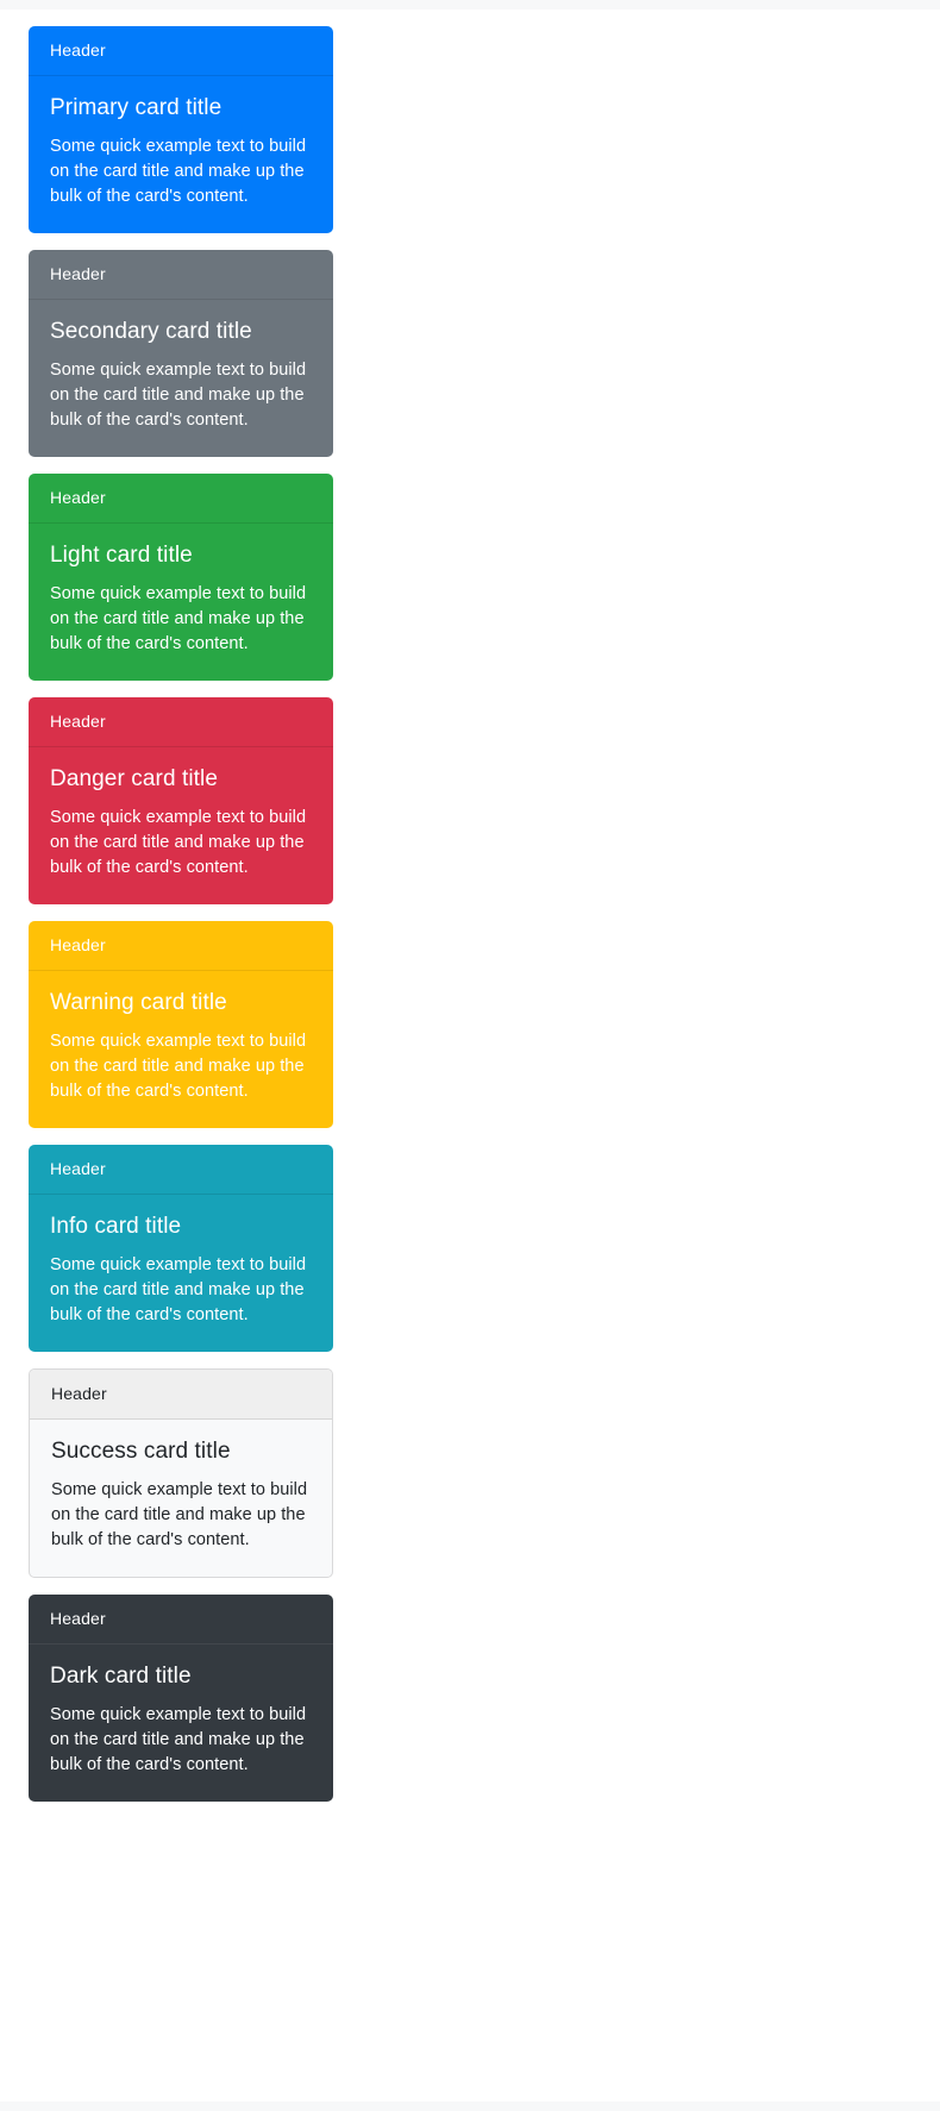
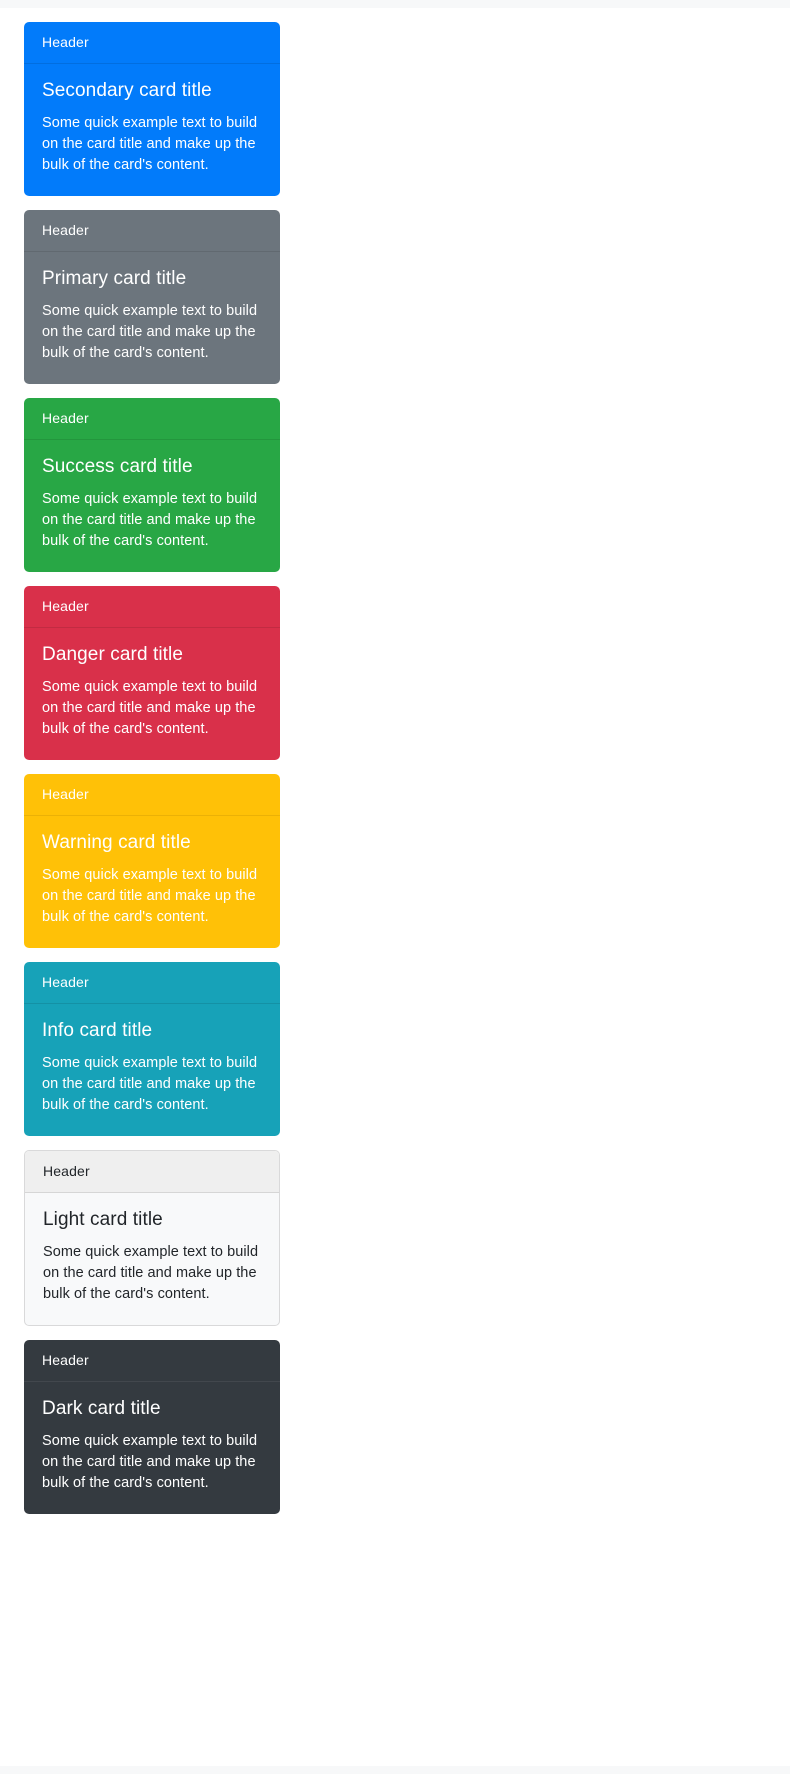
  Header
- Primary card title
+ Secondary card title
  Some quick example text to build on the card title and make up the bulk of the card's content.
  Header
- Secondary card title
+ Primary card title
  Some quick example text to build on the card title and make up the bulk of the card's content.
  Header
- Light card title
+ Success card title
  Some quick example text to build on the card title and make up the bulk of the card's content.
  Header
  Danger card title
  Some quick example text to build on the card title and make up the bulk of the card's content.
  Header
  Warning card title
  Some quick example text to build on the card title and make up the bulk of the card's content.
  Header
  Info card title
  Some quick example text to build on the card title and make up the bulk of the card's content.
  Header
- Success card title
+ Light card title
  Some quick example text to build on the card title and make up the bulk of the card's content.
  Header
  Dark card title
  Some quick example text to build on the card title and make up the bulk of the card's content.
